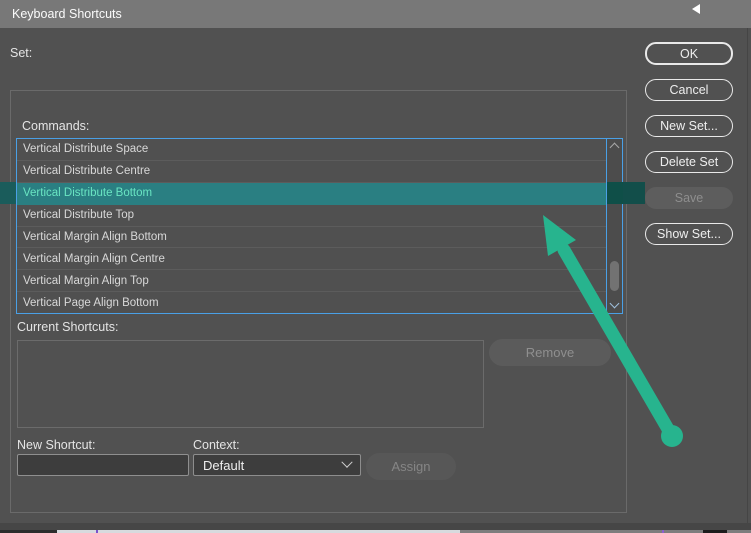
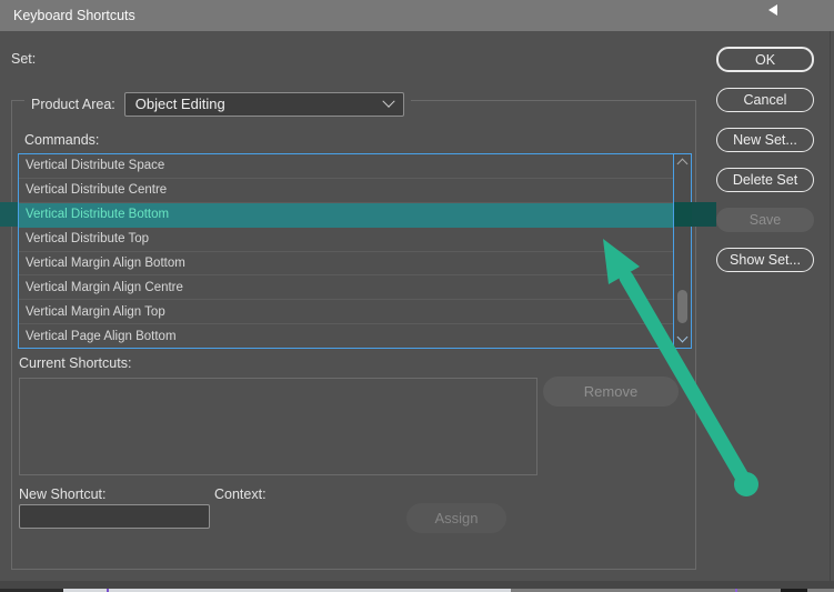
  Keyboard Shortcuts
  Set:
+ Product Area:
+ Object Editing
  Commands:
  Vertical Distribute Space
  Vertical Distribute Centre
  Vertical Distribute Bottom
  Vertical Distribute Top
  Vertical Margin Align Bottom
  Vertical Margin Align Centre
  Vertical Margin Align Top
  Vertical Page Align Bottom
  Current Shortcuts:
  Remove
  New Shortcut:
  Context:
- Default
  Assign
  OK
  Cancel
  New Set...
  Delete Set
  Save
  Show Set...
